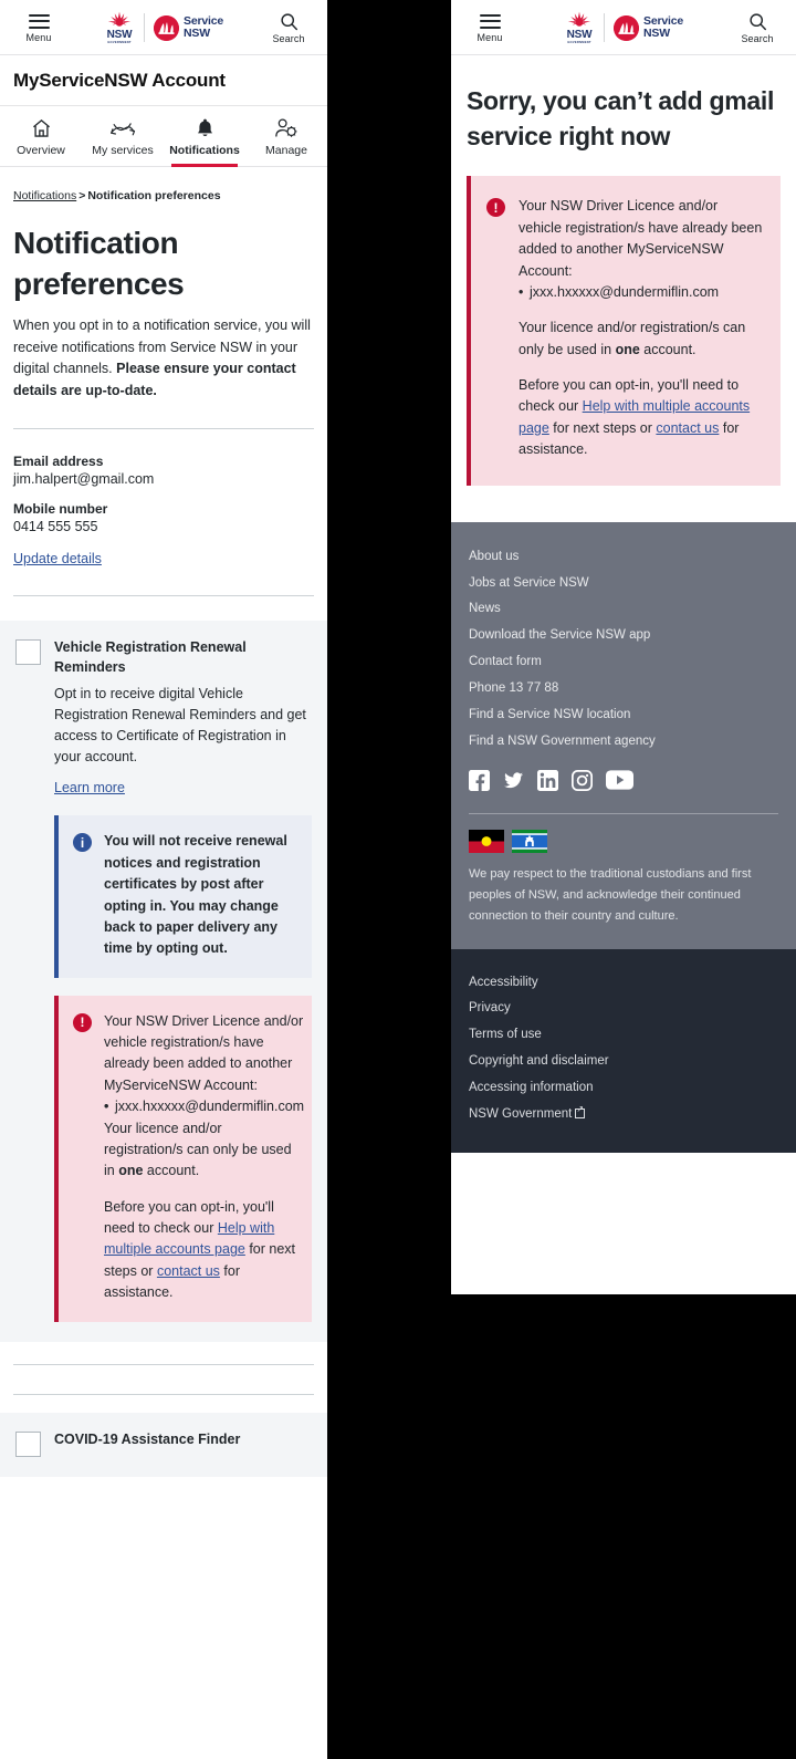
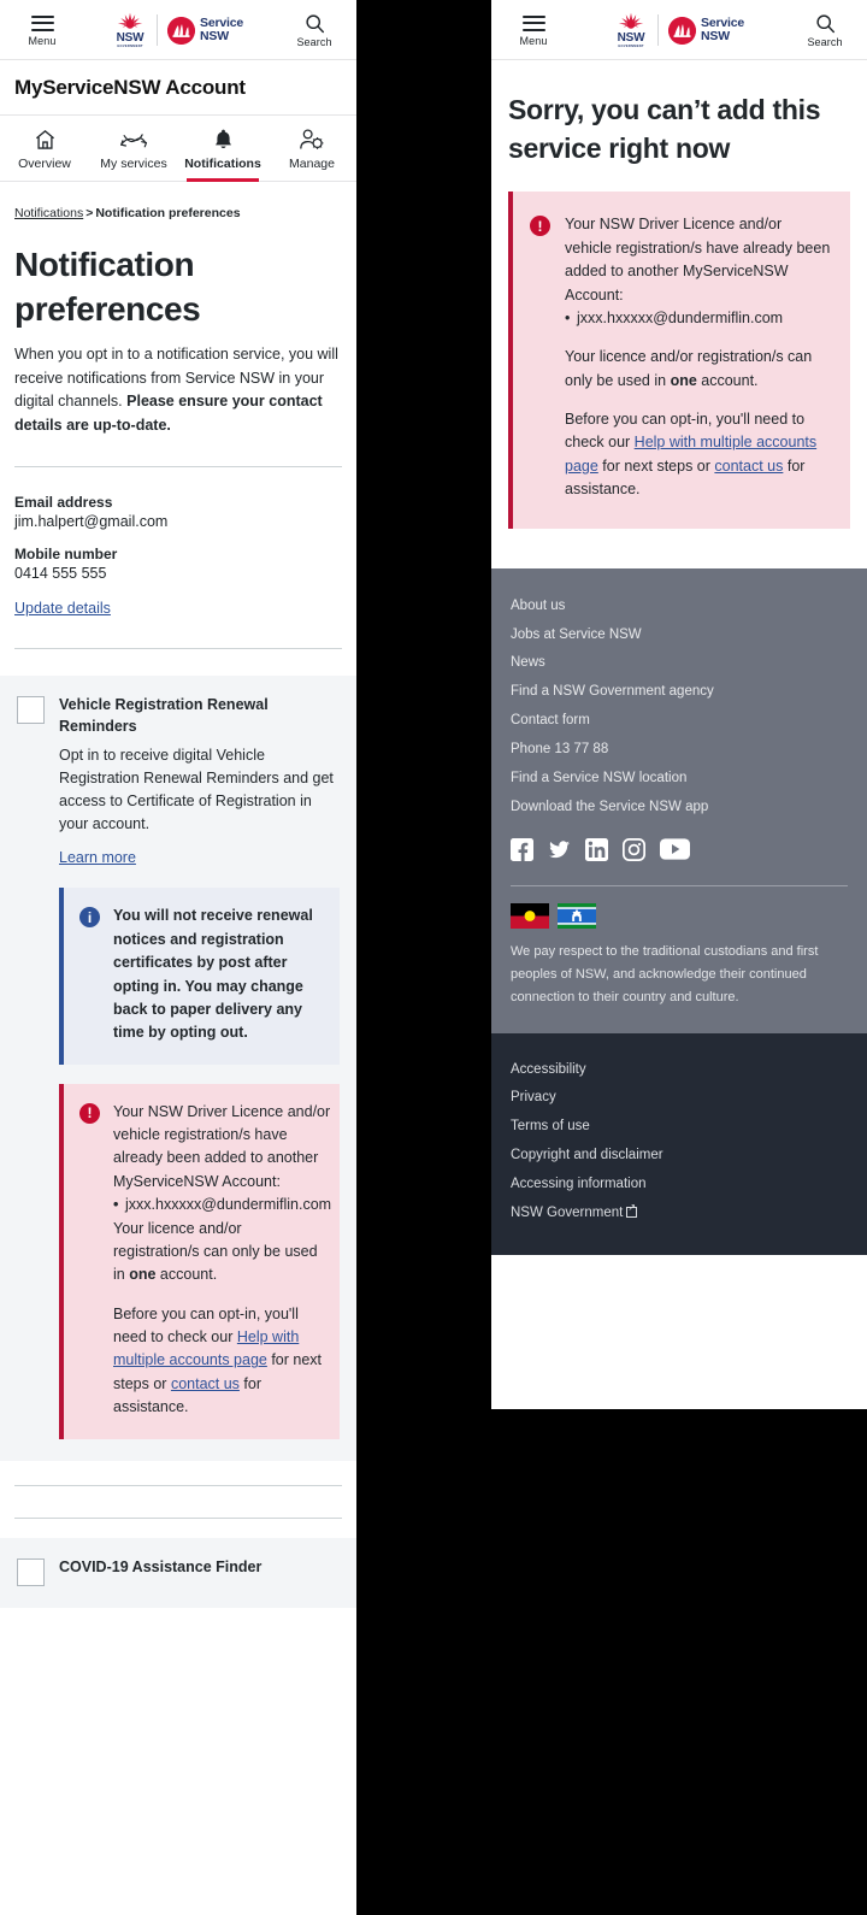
  Menu
  NSW
  Service
  NSW
  Search
  MyServiceNSW Account
  Overview
  My services
  Notifications
  Manage
  Notifications > Notification preferences
  Notification preferences
  When you opt in to a notification service, you will receive notifications from Service NSW in your digital channels. Please ensure your contact details are up-to-date.
  Email address
  jim.halpert@gmail.com
  Mobile number
  0414 555 555
  Update details
  Vehicle Registration Renewal Reminders
  Opt in to receive digital Vehicle Registration Renewal Reminders and get access to Certificate of Registration in your account.
  Learn more
  i
  You will not receive renewal notices and registration certificates by post after opting in. You may change back to paper delivery any time by opting out.
  !
  Your NSW Driver Licence and/or vehicle registration/s have already been added to another MyServiceNSW Account:
  •
  jxxx.hxxxxx@dundermiflin.com
  Your licence and/or registration/s can only be used in one account.
  Before you can opt-in, you'll need to check our Help with multiple accounts page for next steps or contact us for assistance.
  COVID-19 Assistance Finder
  Menu
  NSW
  Service
  NSW
  Search
- Sorry, you can’t add gmail service right now
+ Sorry, you can’t add this service right now
  !
  Your NSW Driver Licence and/or vehicle registration/s have already been added to another MyServiceNSW Account:
  •
  jxxx.hxxxxx@dundermiflin.com
  Your licence and/or registration/s can only be used in one account.
  Before you can opt-in, you'll need to check our Help with multiple accounts page for next steps or contact us for assistance.
  About us
  Jobs at Service NSW
  News
- Download the Service NSW app
+ Find a NSW Government agency
  Contact form
  Phone 13 77 88
  Find a Service NSW location
- Find a NSW Government agency
+ Download the Service NSW app
  We pay respect to the traditional custodians and first peoples of NSW, and acknowledge their continued connection to their country and culture.
  Accessibility
  Privacy
  Terms of use
  Copyright and disclaimer
  Accessing information
  NSW Government
